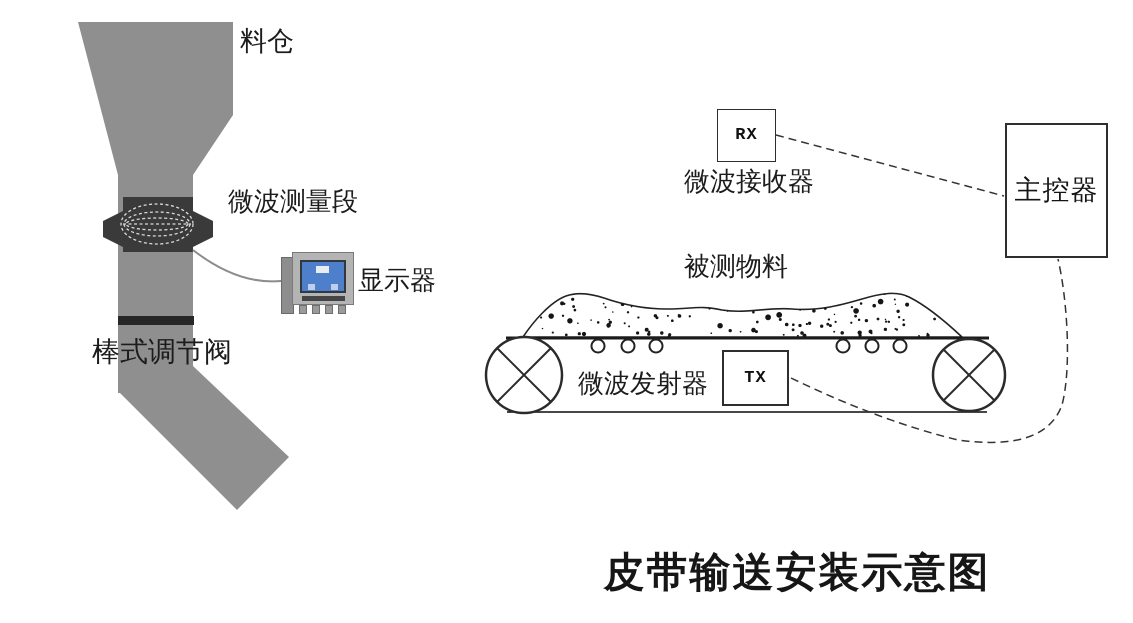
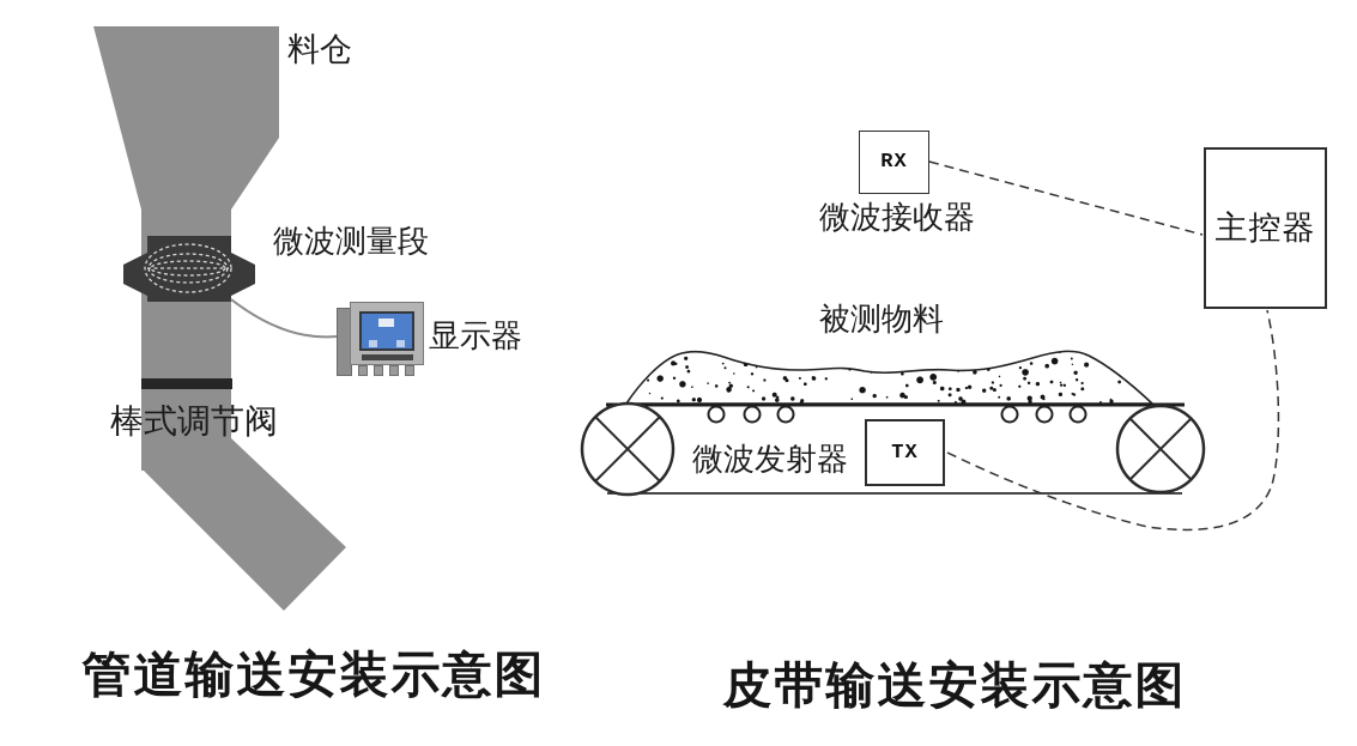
  料仓
  微波测量段
  显示器
  棒式调节阀
  微波接收器
  被测物料
  微波发射器
  RX
  TX
  主控器
+ 管道输送安装示意图
  皮带输送安装示意图
